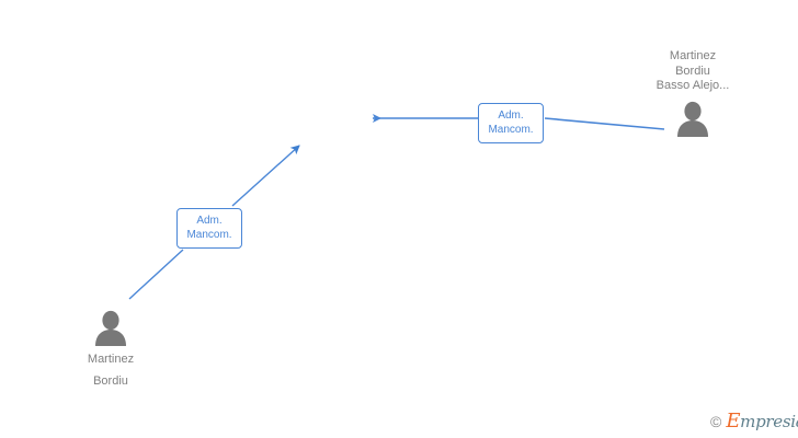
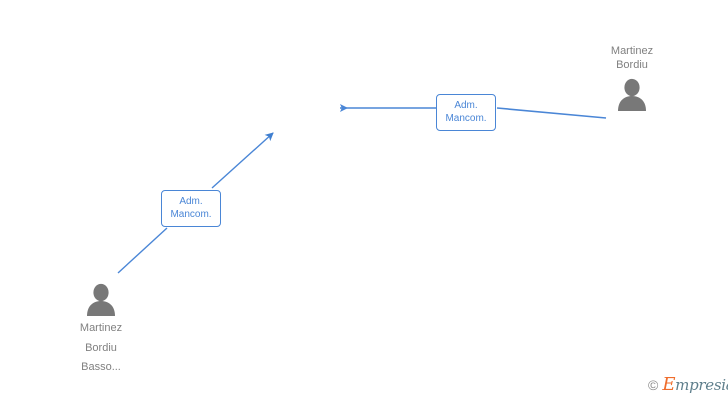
  Martinez
  Bordiu
- Basso Alejo...
  Martinez
  Bordiu
+ Basso...
  Adm.
  Mancom.
  Adm.
  Mancom.
  ©
  Empresi
